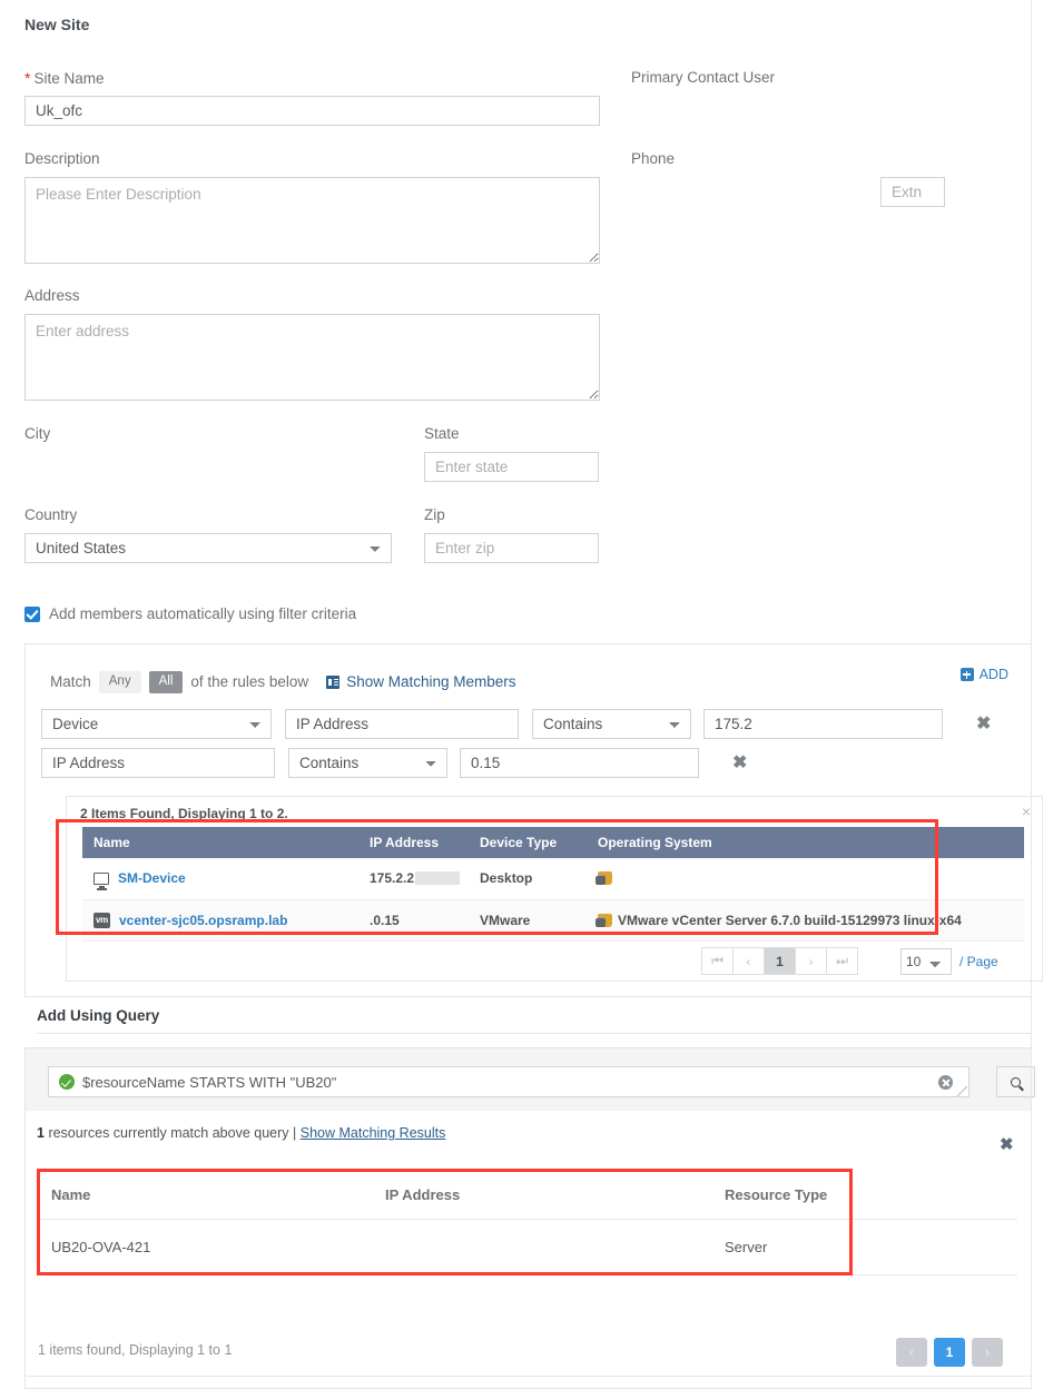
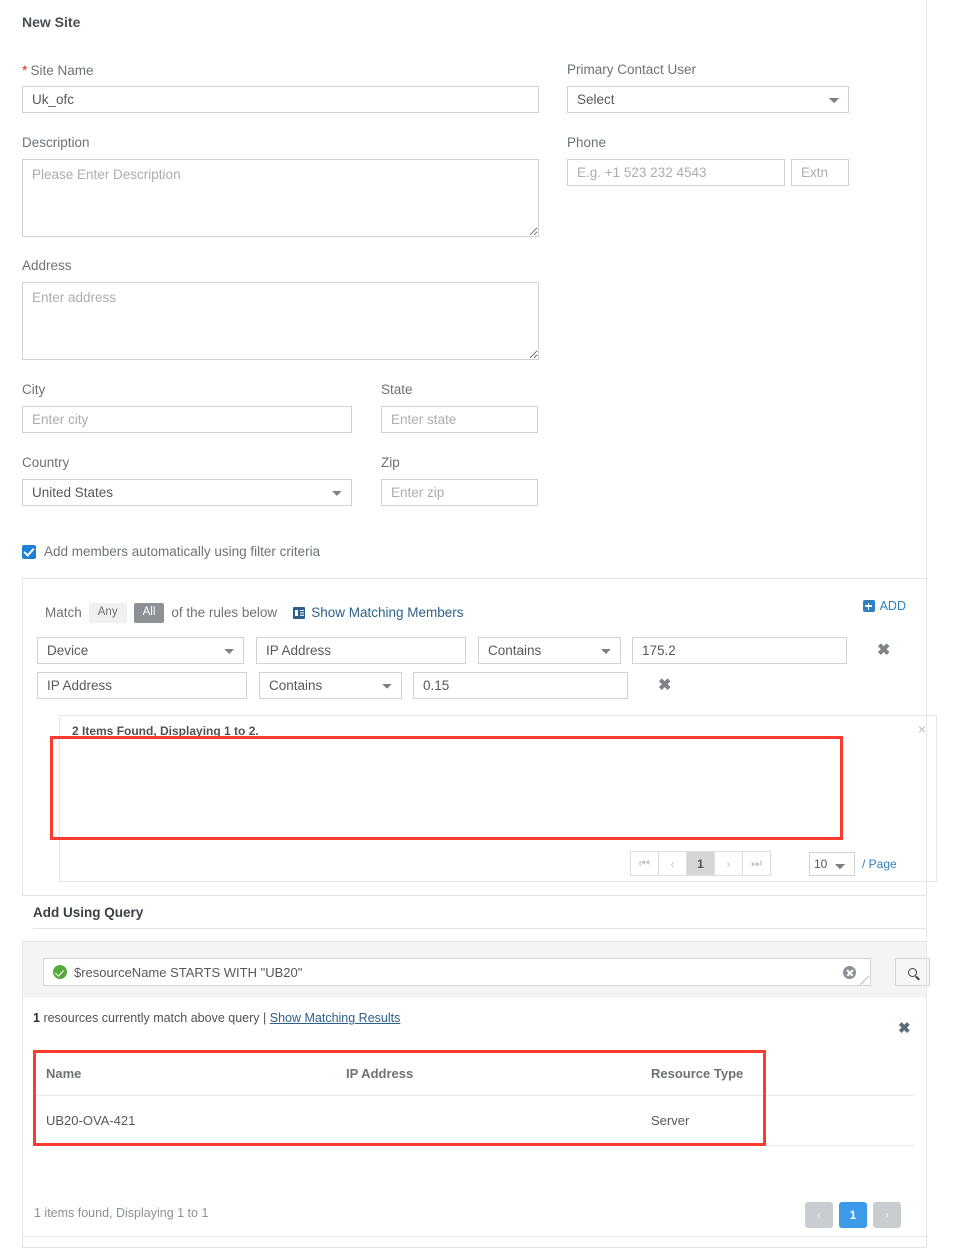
  New Site
  * Site Name
  Uk_ofc
  Primary Contact User
+ Select
  Description
  Please Enter Description
  Phone
+ E.g. +1 523 232 4543
  Extn
  Address
  Enter address
  City
+ Enter city
  State
  Enter state
  Country
  United States
  Zip
  Enter zip
  Add members automatically using filter criteria
  Match
  Any
  All
  of the rules below
  Show Matching Members
  ADD
  Device
  IP Address
  Contains
  175.2
  ✖
  IP Address
  Contains
  0.15
  ✖
  2 Items Found, Displaying 1 to 2.
  ×
- Name	IP Address	Device Type	Operating System
- SM-Device	175.2.2	Desktop
- vm vcenter-sjc05.opsramp.lab	.0.15	VMware	VMware vCenter Server 6.7.0 build-15129973 linux-x64
  ⏮
  ‹
  1
  ›
  ⏭
  10
  / Page
  Add Using Query
  $resourceName STARTS WITH "UB20"
  1 resources currently match above query | Show Matching Results
  ✖
  Name	IP Address	Resource Type
  UB20-OVA-421		Server
  1 items found, Displaying 1 to 1
  ‹
  1
  ›
